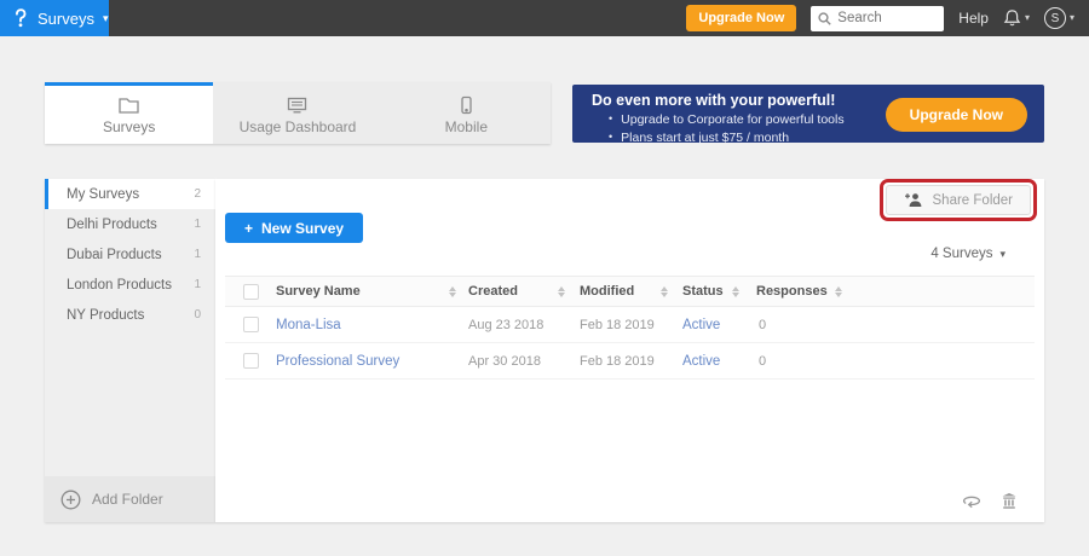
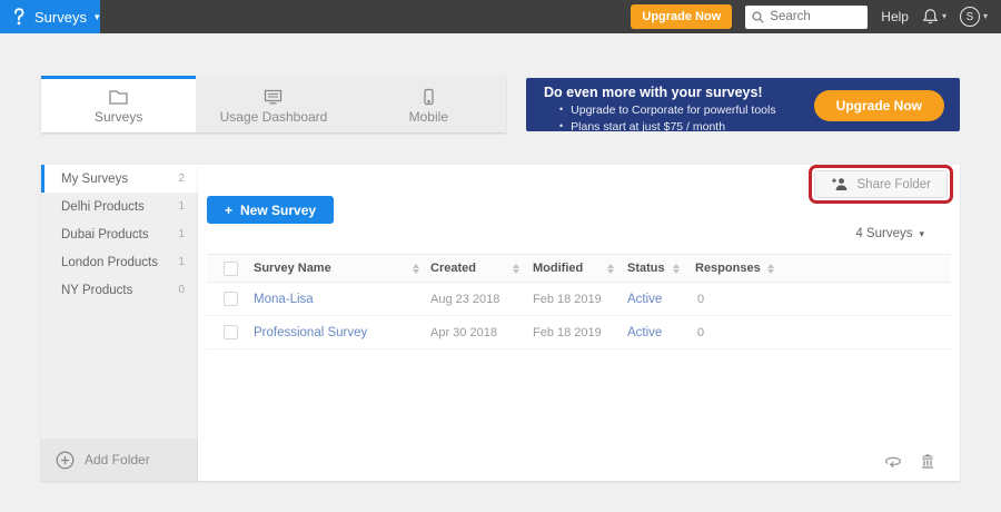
  Surveys
  ▾
  Upgrade Now
  Search
  Help
  ▾
  S
  ▾
  Surveys
  Usage Dashboard
  Mobile
- Do even more with your powerful!
+ Do even more with your surveys!
  •
  Upgrade to Corporate for powerful tools
  •
  Plans start at just $75 / month
  Upgrade Now
  My Surveys
  2
  Delhi Products
  1
  Dubai Products
  1
  London Products
  1
  NY Products
  0
  Add Folder
  Share Folder
  +
  New Survey
  4 Surveys
  ▾
  Survey Name
  Created
  Modified
  Status
  Responses
  Mona-Lisa
  Aug 23 2018
  Feb 18 2019
  Active
  0
  Professional Survey
  Apr 30 2018
  Feb 18 2019
  Active
  0
